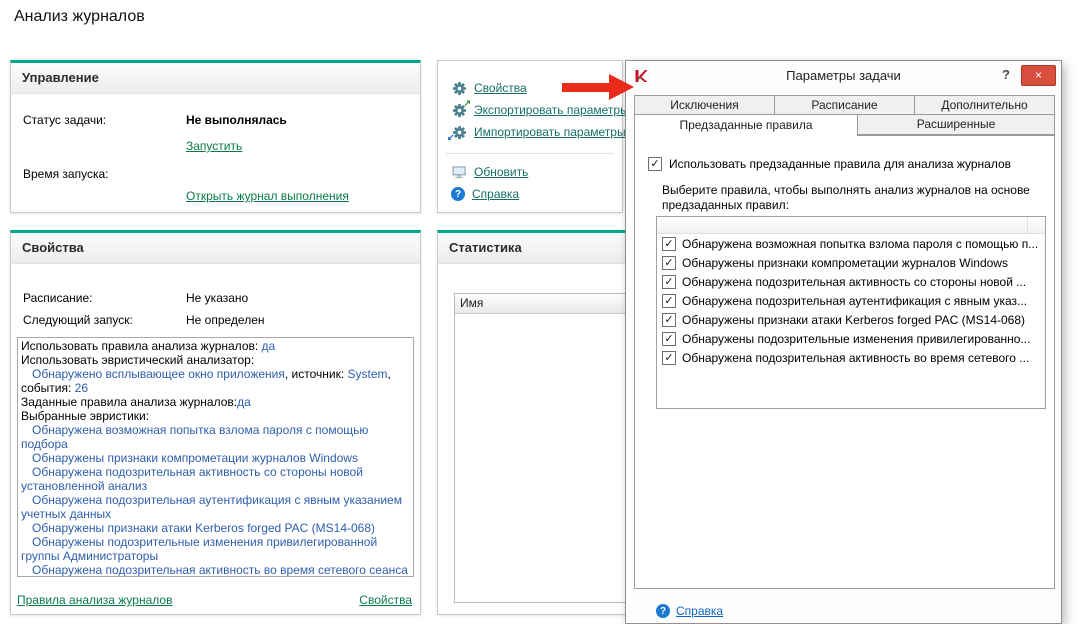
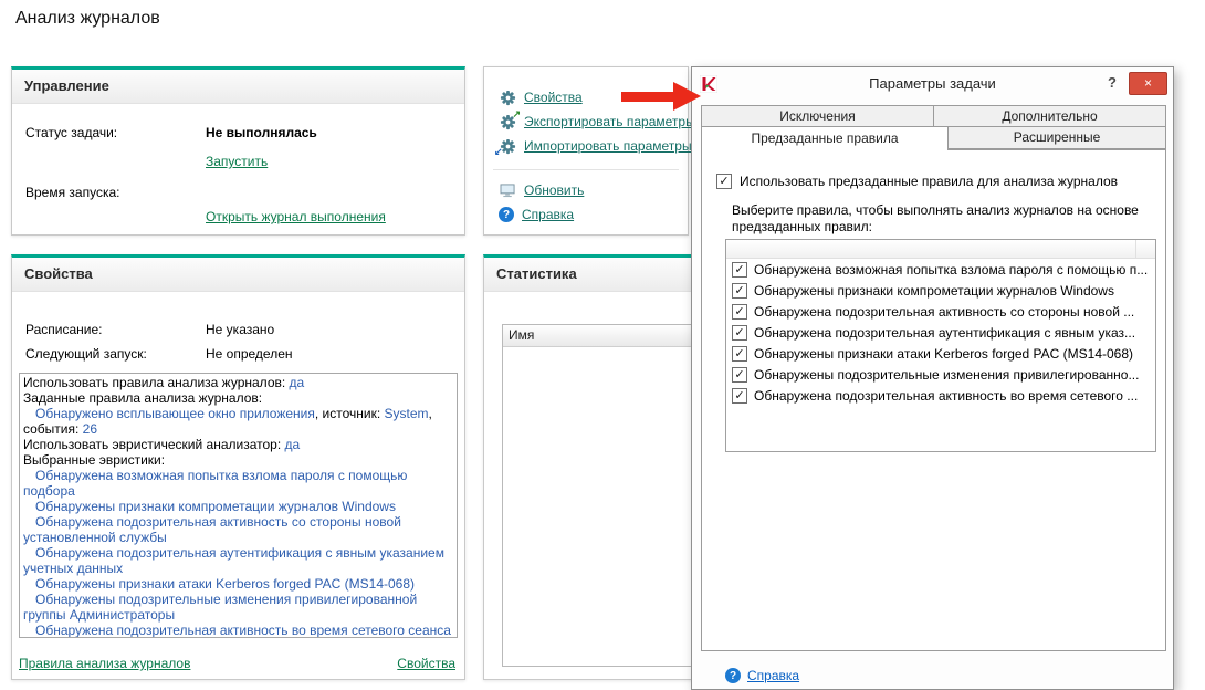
  Анализ журналов
  Управление
  Статус задачи:
  Не выполнялась
  Запустить
  Время запуска:
  Открыть журнал выполнения
  Свойства
  Расписание:
  Не указано
  Следующий запуск:
  Не определен
  Использовать правила анализа журналов: да
- Использовать эвристический анализатор:
+ Заданные правила анализа журналов:
  Обнаружено всплывающее окно приложения, источник: System, события: 26
- Заданные правила анализа журналов:да
+ Использовать эвристический анализатор: да
  Выбранные эвристики:
  Обнаружена возможная попытка взлома пароля с помощью подбора
  Обнаружены признаки компрометации журналов Windows
- Обнаружена подозрительная активность со стороны новой установленной анализ
+ Обнаружена подозрительная активность со стороны новой установленной службы
  Обнаружена подозрительная аутентификация с явным указанием учетных данных
  Обнаружены признаки атаки Kerberos forged PAC (MS14-068)
  Обнаружены подозрительные изменения привилегированной группы Администраторы
  Обнаружена подозрительная активность во время сетевого сеанса
  Правила анализа журналов
  Свойства
  Свойства
  ↗
  Экспортировать параметр
  ↙
  Импортировать параметры
  Обновить
  ?
  Справка
  Статистика
  Имя
  Параметры задачи
  ?
  ×
  Исключения
- Расписание
  Дополнительно
  Предзаданные правила
  Расширенные
  ✓
  Использовать предзаданные правила для анализа журналов
  Выберите правила, чтобы выполнять анализ журналов на основе предзаданных правил:
  ✓
  Обнаружена возможная попытка взлома пароля с помощью п...
  ✓
  Обнаружены признаки компрометации журналов Windows
  ✓
  Обнаружена подозрительная активность со стороны новой ...
  ✓
  Обнаружена подозрительная аутентификация с явным указ...
  ✓
  Обнаружены признаки атаки Kerberos forged PAC (MS14-068)
  ✓
  Обнаружены подозрительные изменения привилегированно...
  ✓
  Обнаружена подозрительная активность во время сетевого ...
  ?
  Справка
